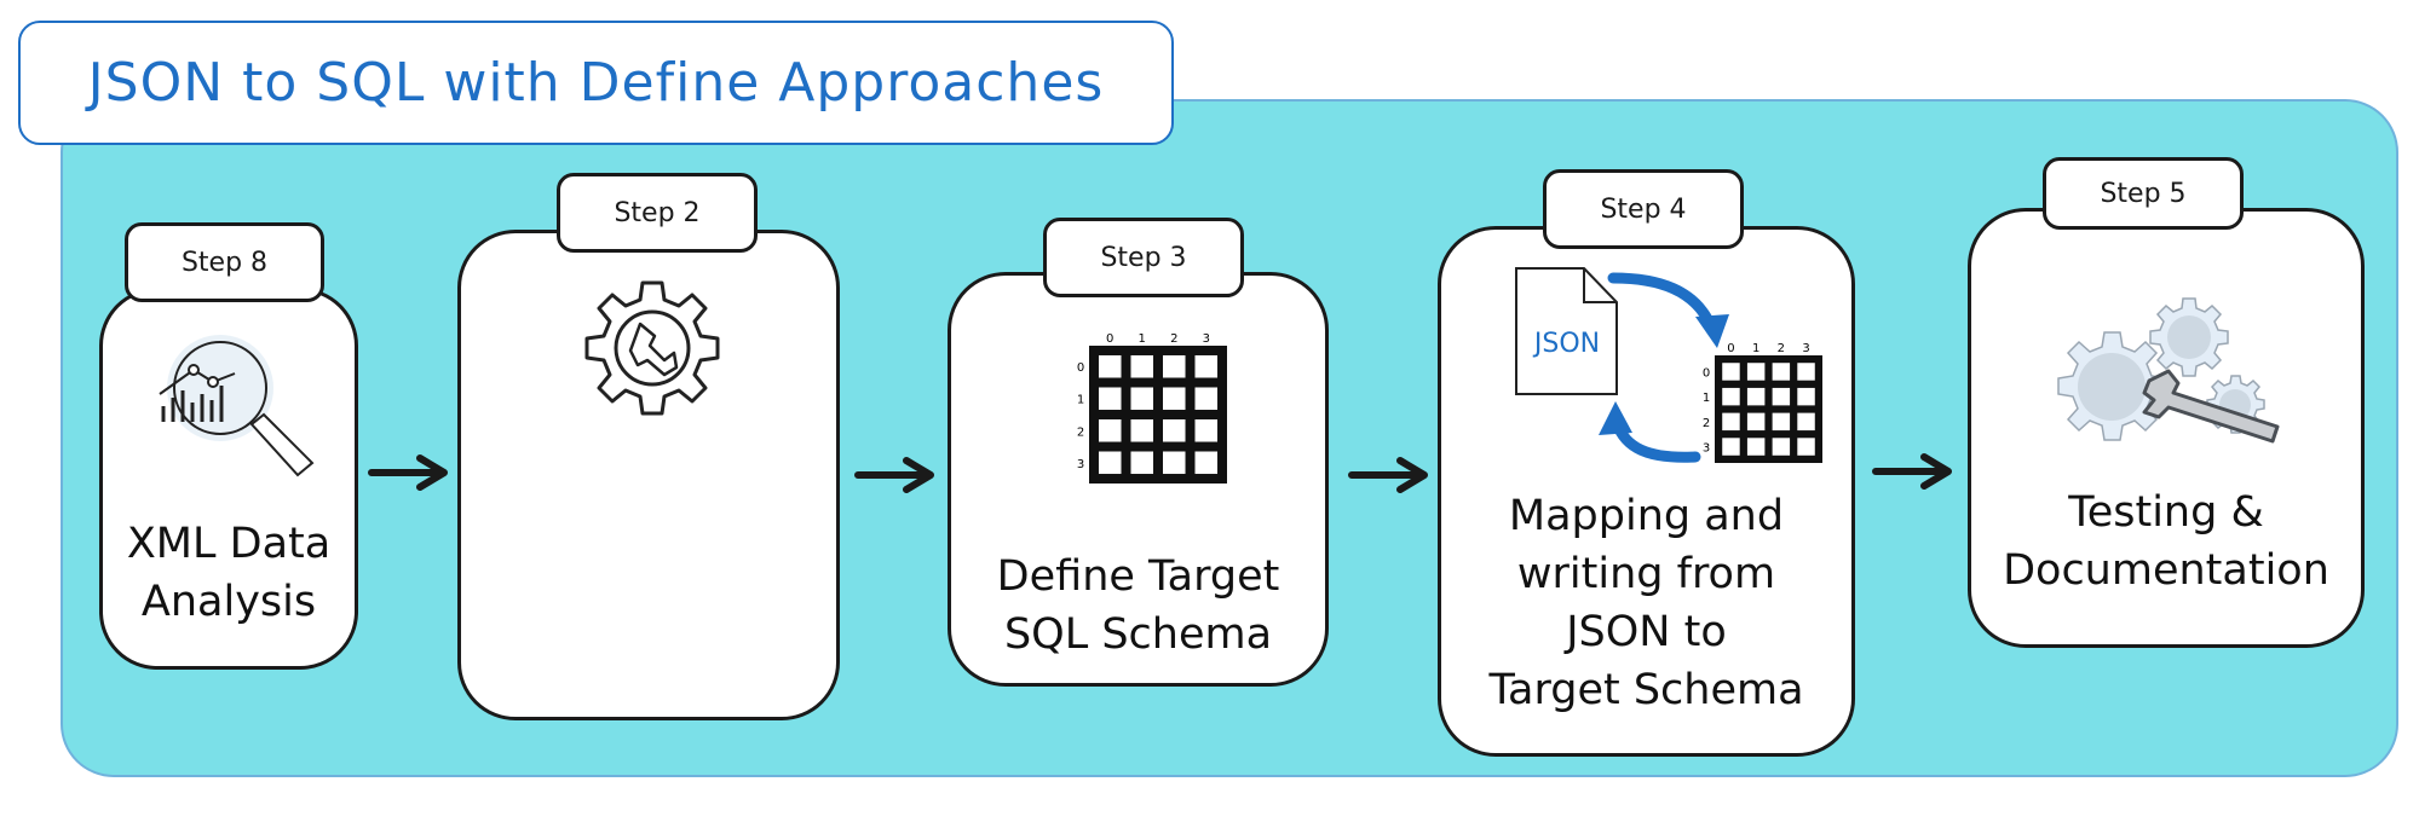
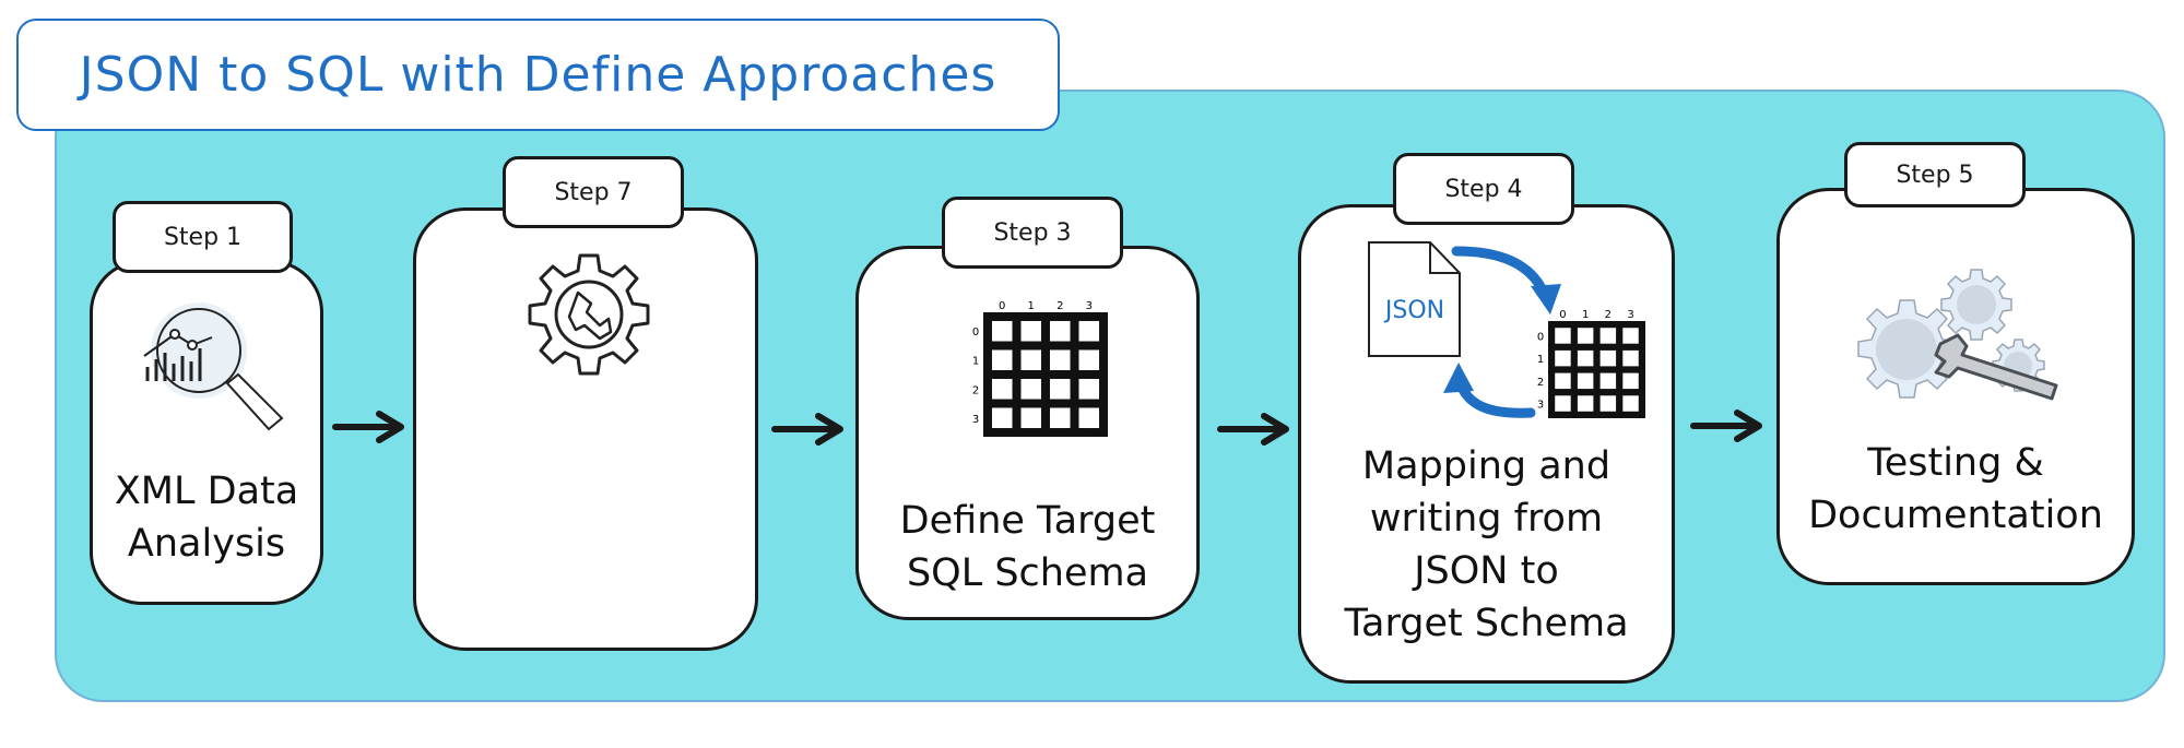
  JSON to SQL with Define Approaches
- Step 8
+ Step 1
  XML Data
  Analysis
- Step 2
+ Step 7
  Step 3
  0
  1
  2
  3
  0
  1
  2
  3
  Define Target
  SQL Schema
  Step 4
  JSON
  0
  1
  2
  3
  0
  1
  2
  3
  Mapping and
  writing from
  JSON to
  Target Schema
  Step 5
  Testing &
  Documentation
